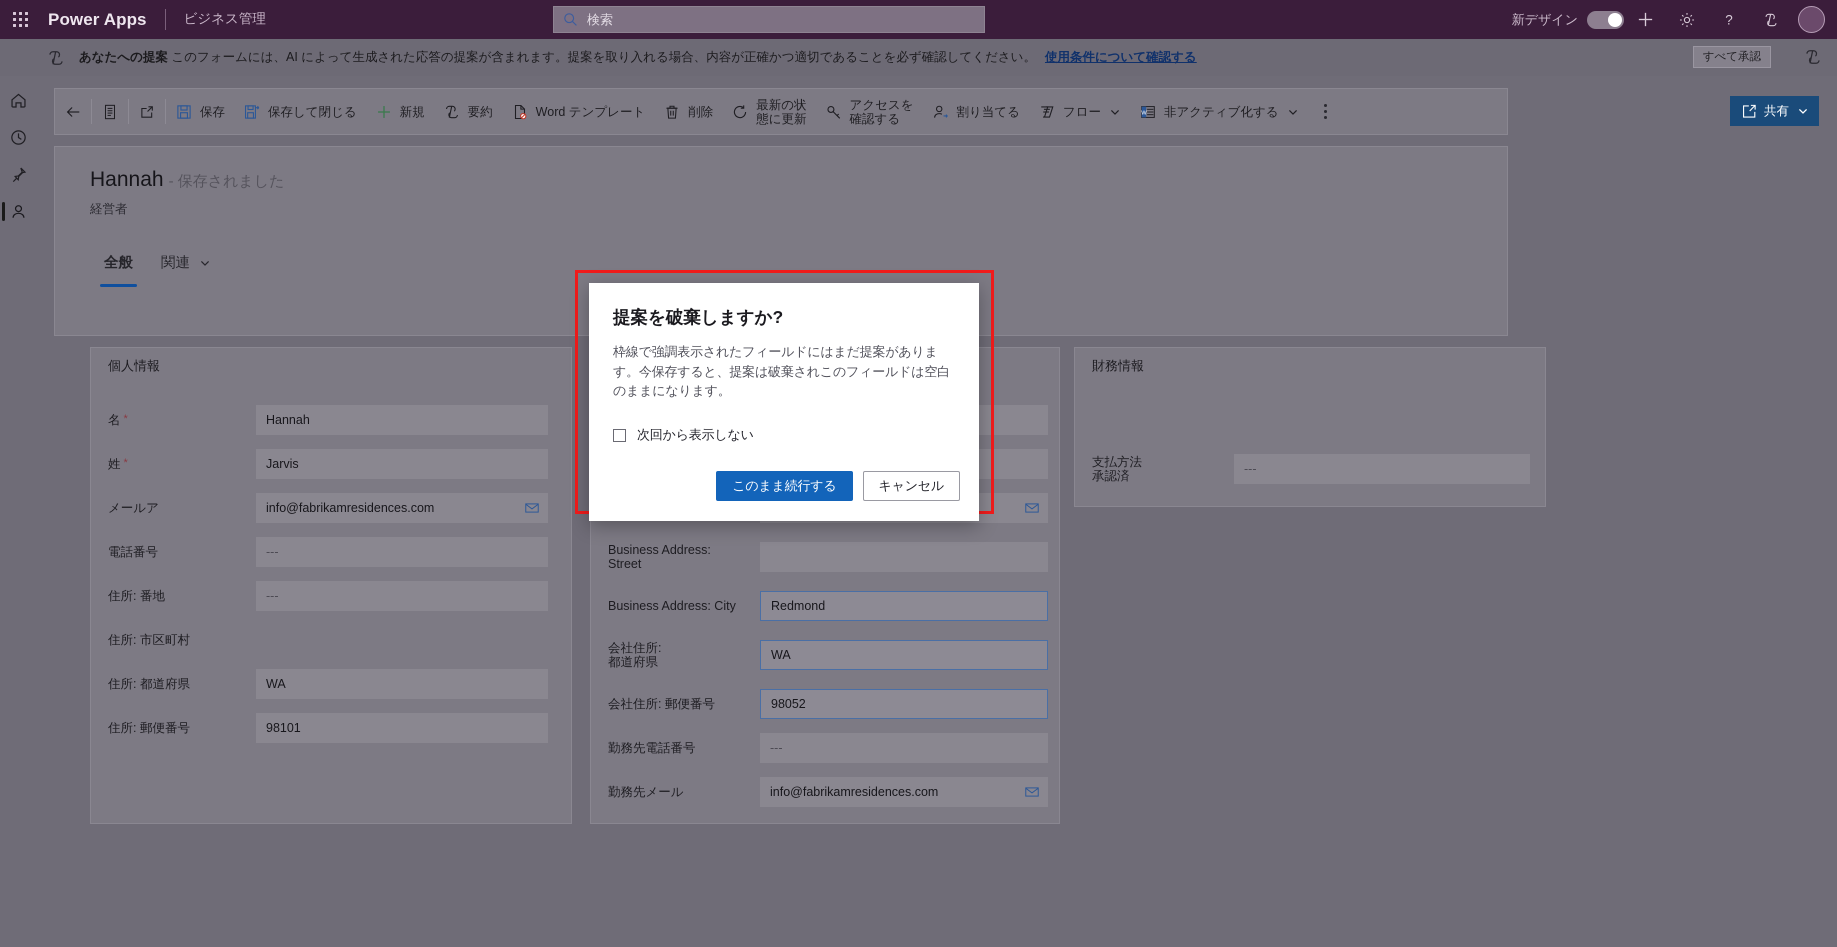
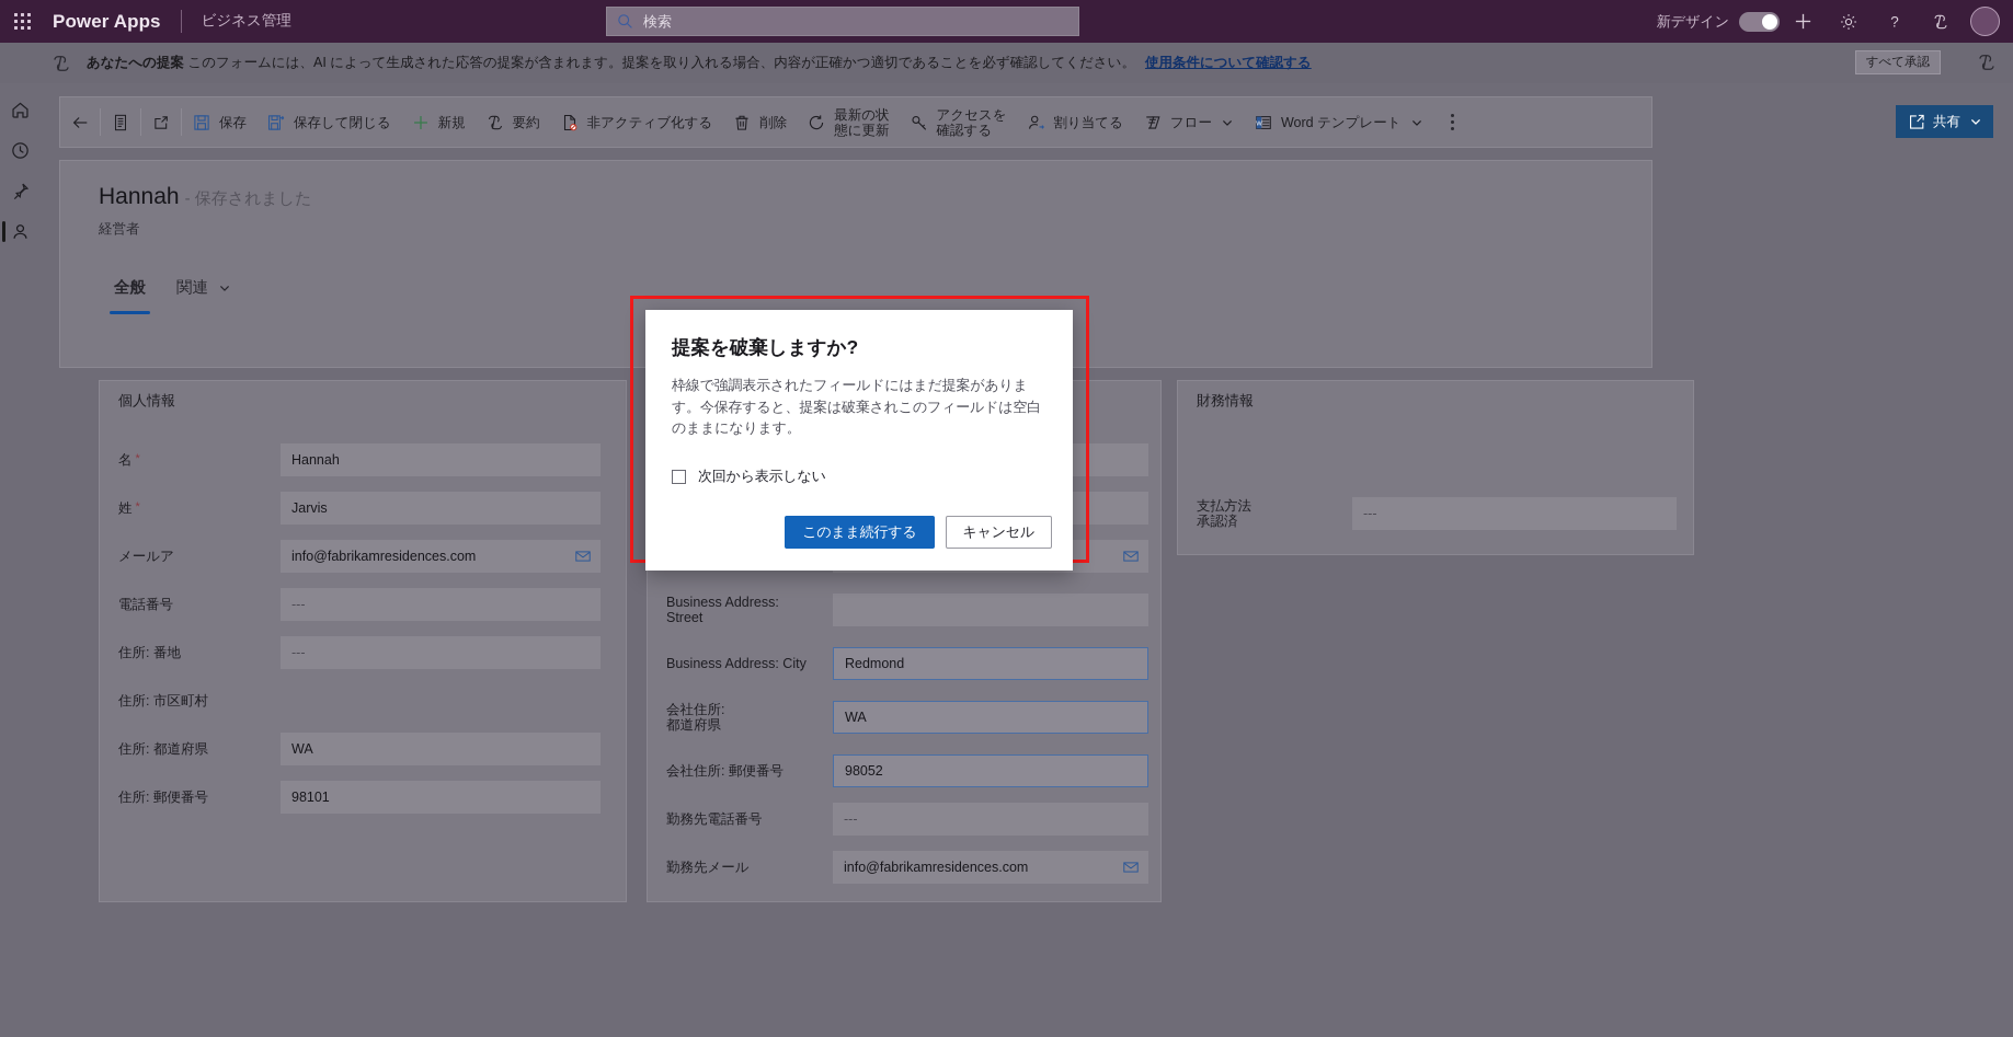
  Power Apps
  ビジネス管理
  検索
  新デザイン
  ?
  あなたへの提案 このフォームには、AI によって生成された応答の提案が含まれます。提案を取り入れる場合、内容が正確かつ適切であることを必ず確認してください。
  使用条件について確認する
  すべて承認
  保存
  保存して閉じる
  新規
  要約
- Word テンプレート
+ 非アクティブ化する
  削除
  最新の状
  態に更新
  アクセスを
  確認する
  割り当てる
  フロー
- 非アクティブ化する
+ Word テンプレート
  共有
  Hannah - 保存されました
  経営者
  全般
  関連
  個人情報
  名 *
  Hannah
  姓 *
  Jarvis
  メールア
  info@fabrikamresidences.com
  電話番号
  ---
  住所: 番地
  ---
  住所: 市区町村
  住所: 都道府県
  WA
  住所: 郵便番号
  98101
  Business Address:
  Street
  Business Address: City
  Redmond
  会社住所:
  都道府県
  WA
  会社住所: 郵便番号
  98052
  勤務先電話番号
  ---
  勤務先メール
  info@fabrikamresidences.com
  財務情報
  支払方法
  承認済
  ---
  提案を破棄しますか?
  枠線で強調表示されたフィールドにはまだ提案があります。今保存すると、提案は破棄されこのフィールドは空白のままになります。
  次回から表示しない
  このまま続行する
  キャンセル
